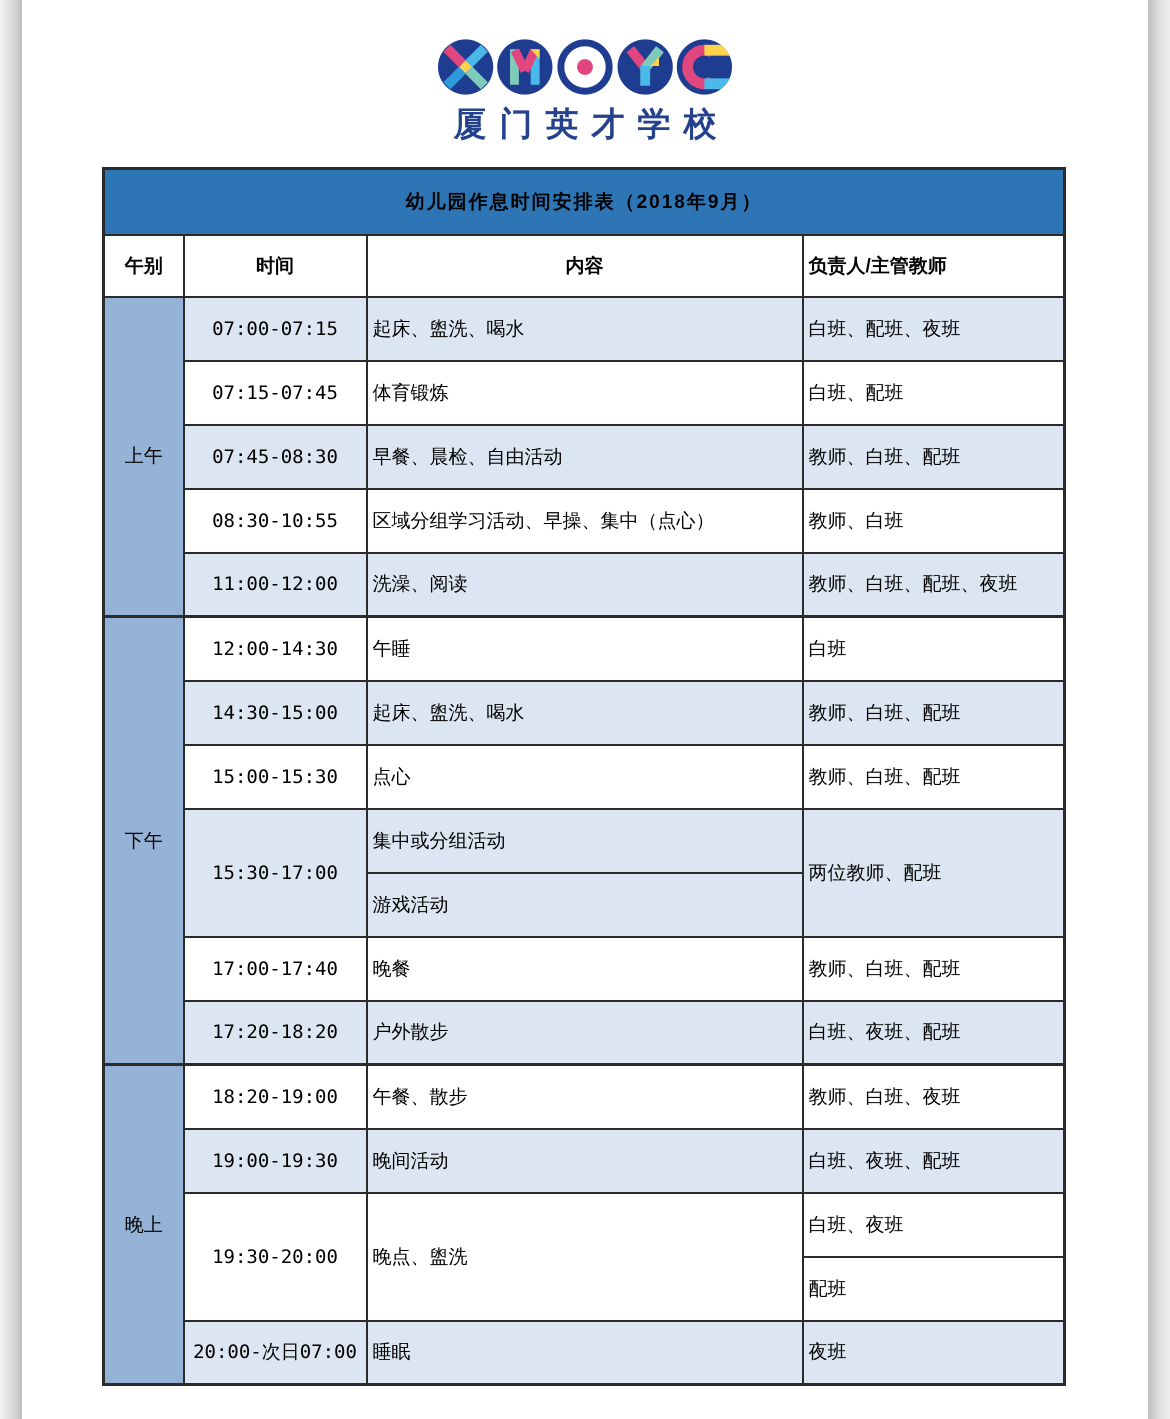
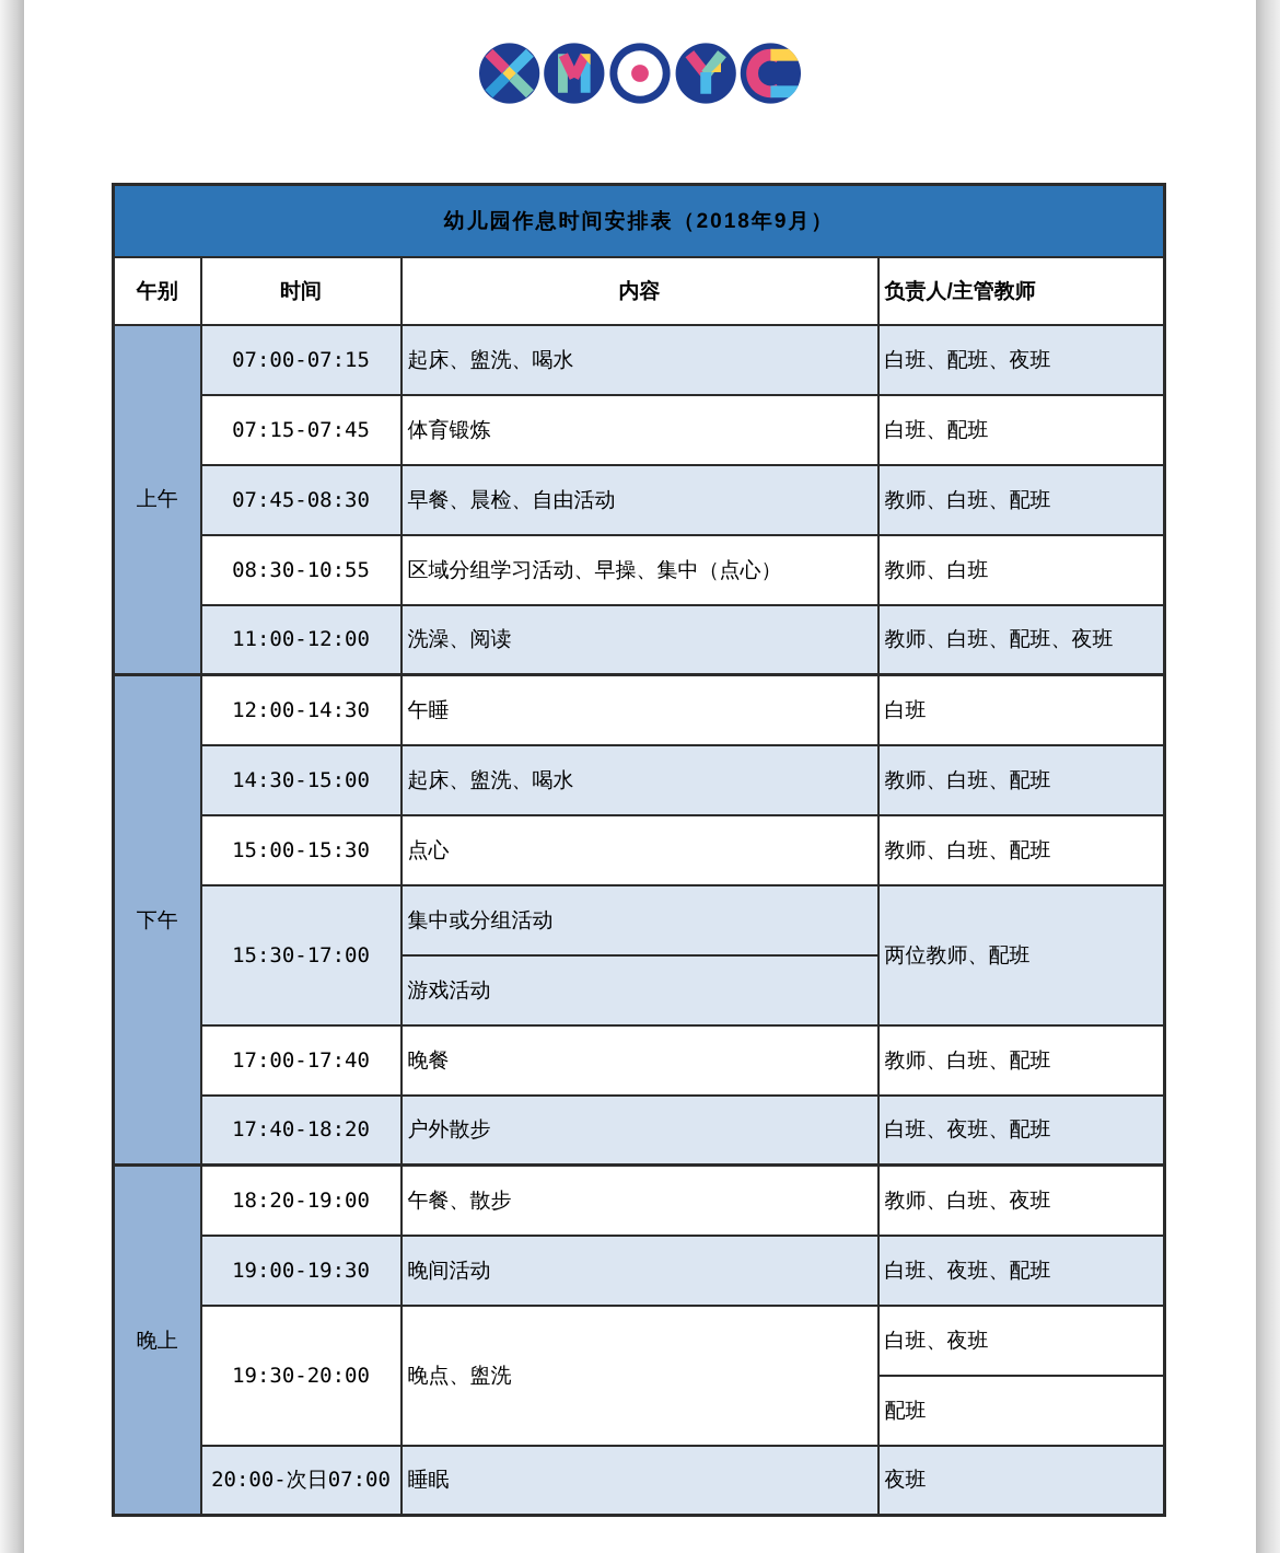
- 厦门英才学校
  幼儿园作息时间安排表（2018年9月）
  午别	时间	内容	负责人/主管教师
  上午	07:00-07:15	起床、盥洗、喝水	白班、配班、夜班
  07:15-07:45	体育锻炼	白班、配班
  07:45-08:30	早餐、晨检、自由活动	教师、白班、配班
  08:30-10:55	区域分组学习活动、早操、集中（点心）	教师、白班
  11:00-12:00	洗澡、阅读	教师、白班、配班、夜班
  下午	12:00-14:30	午睡	白班
  14:30-15:00	起床、盥洗、喝水	教师、白班、配班
  15:00-15:30	点心	教师、白班、配班
  15:30-17:00	集中或分组活动	两位教师、配班
  游戏活动
  17:00-17:40	晚餐	教师、白班、配班
- 17:20-18:20	户外散步	白班、夜班、配班
+ 17:40-18:20	户外散步	白班、夜班、配班
  晚上	18:20-19:00	午餐、散步	教师、白班、夜班
  19:00-19:30	晚间活动	白班、夜班、配班
  19:30-20:00	晚点、盥洗	白班、夜班
  配班
  20:00-次日07:00	睡眠	夜班
